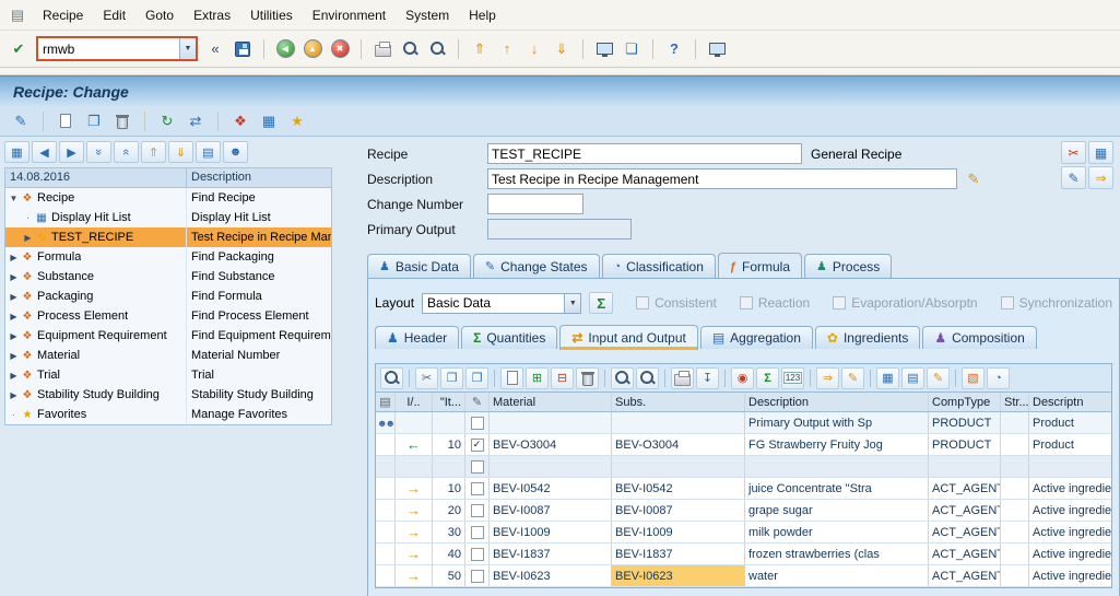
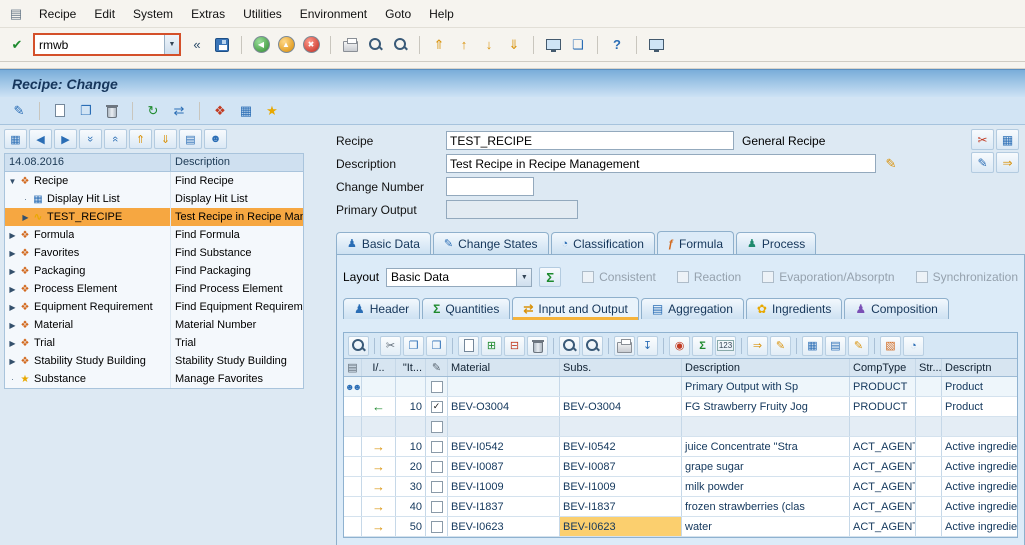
  ▤
  Recipe
  Edit
- Goto
+ System
  Extras
  Utilities
  Environment
- System
+ Goto
  Help
  ✔
  rmwb
  «
  ◀
  ▲
  ✖
  ⇑
  ↑
  ↓
  ⇓
  ❏
  ?
  Recipe: Change
  ✎
  ❐
  ↻
  ⇄
  ❖
  ▦
  ★
  ▦
  ◀
  ▶
  ⇑
  ⇓
  ▤
  ☻
  14.08.2016
  Description
  ▼
  ❖
  Recipe
  Find Recipe
  ·
  ▦
  Display Hit List
  Display Hit List
  ▶
  ∿
  TEST_RECIPE
  Test Recipe in Recipe Man
  ▶
  ❖
  Formula
- Find Packaging
+ Find Formula
  ▶
  ❖
- Substance
+ Favorites
  Find Substance
  ▶
  ❖
  Packaging
- Find Formula
+ Find Packaging
  ▶
  ❖
  Process Element
  Find Process Element
  ▶
  ❖
  Equipment Requirement
  Find Equipment Requirem
  ▶
  ❖
  Material
  Material Number
  ▶
  ❖
  Trial
  Trial
  ▶
  ❖
  Stability Study Building
  Stability Study Building
  ·
  ★
- Favorites
+ Substance
  Manage Favorites
  ✂
  ▦
  ✎
  ⇒
  Recipe
  TEST_RECIPE
  General Recipe
  Description
  Test Recipe in Recipe Management
  ✎
  Change Number
  Primary Output
  ♟
  Basic Data
  ✎
  Change States
  ◔
  Classification
  ƒ
  Formula
  ♟
  Process
  Layout
  Basic Data
  Σ
  Consistent
  Reaction
  Evaporation/Absorptn
  Synchronization
  ♟
  Header
  Σ
  Quantities
  ⇄
  Input and Output
  ▤
  Aggregation
  ✿
  Ingredients
  ♟
  Composition
  ✂
  ❐
  ❒
  ⊞
  ⊟
  ↧
  ◉
  Σ
  123
  ⇒
  ✎
  ▦
  ▤
  ✎
  ▧
  ◔
  ▤
  I/..
  "It...
  ✎
  Material
  Subs.
  Description
  CompType
  Str...
  Descriptn
  ☻☻
  Primary Output with Sp
  PRODUCT
  Product
  ←
  10
  ✓
  BEV-O3004
  BEV-O3004
  FG Strawberry Fruity Jog
  PRODUCT
  Product
  →
  10
  BEV-I0542
  BEV-I0542
  juice Concentrate "Stra
  ACT_AGENT
  Active ingredie
  →
  20
  BEV-I0087
  BEV-I0087
  grape sugar
  ACT_AGENT
  Active ingredie
  →
  30
  BEV-I1009
  BEV-I1009
  milk powder
  ACT_AGENT
  Active ingredie
  →
  40
  BEV-I1837
  BEV-I1837
  frozen strawberries (clas
  ACT_AGENT
  Active ingredie
  →
  50
  BEV-I0623
  BEV-I0623
  water
  ACT_AGENT
  Active ingredie
